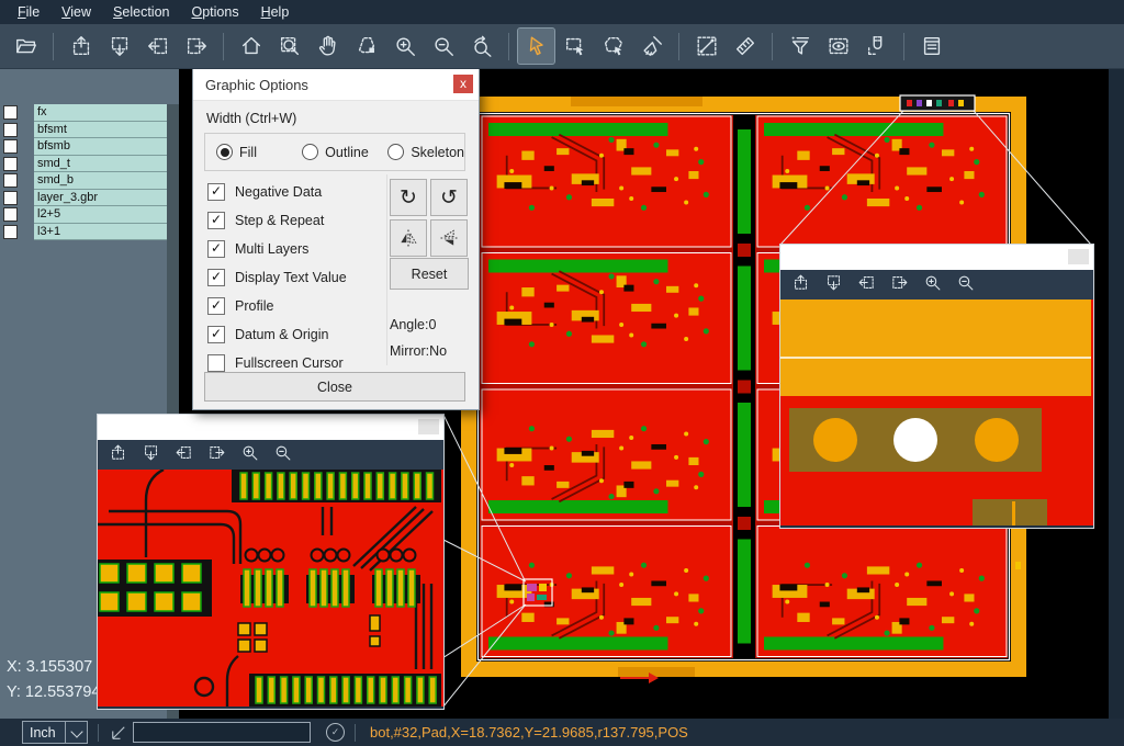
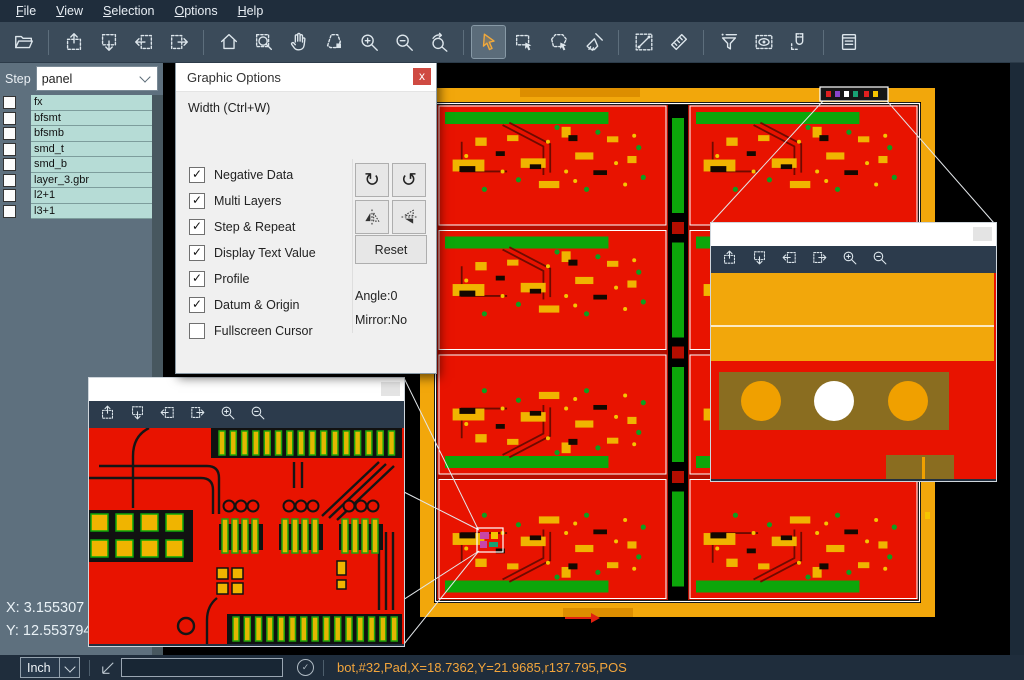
  File
  View
  Selection
  Options
  Help
+ Step
+ panel
  fx
  bfsmt
  bfsmb
  smd_t
  smd_b
  layer_3.gbr
- l2+5
+ l2+1
  l3+1
  X: 3.155307
  Y: 12.55379
  Graphic Options
  x
  Width (Ctrl+W)
- Fill
- Outline
- Skeleton
  ✓
  Negative Data
  ✓
- Step & Repeat
+ Multi Layers
  ✓
- Multi Layers
+ Step & Repeat
  ✓
  Display Text Value
  ✓
  Profile
  ✓
  Datum & Origin
  Fullscreen Cursor
  ↻
  ↺
  Reset
  Angle:0
  Mirror:No
- Close
  Inch
  ✓
  bot,#32,Pad,X=18.7362,Y=21.9685,r137.795,POS
